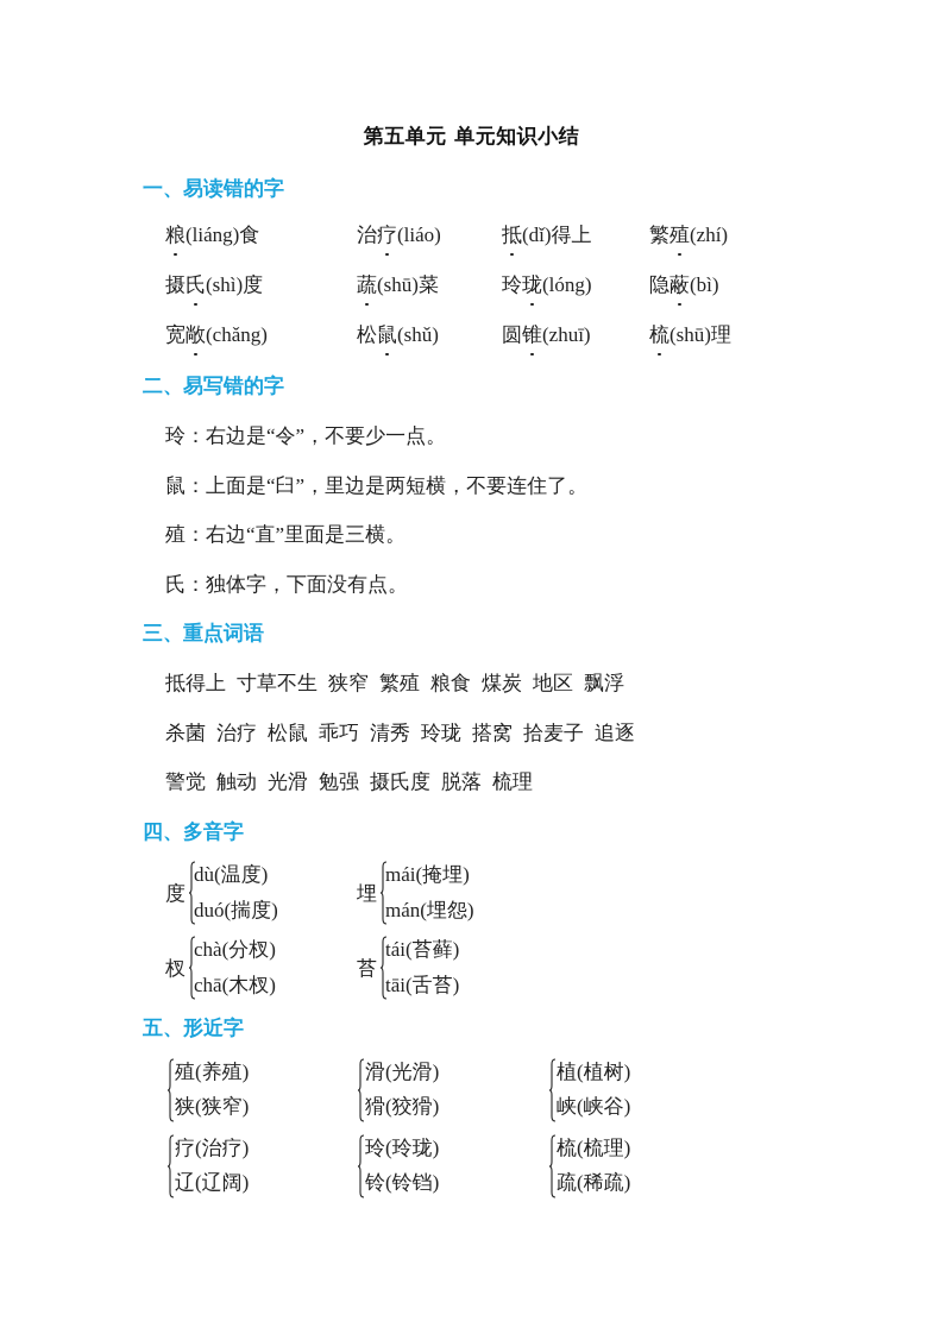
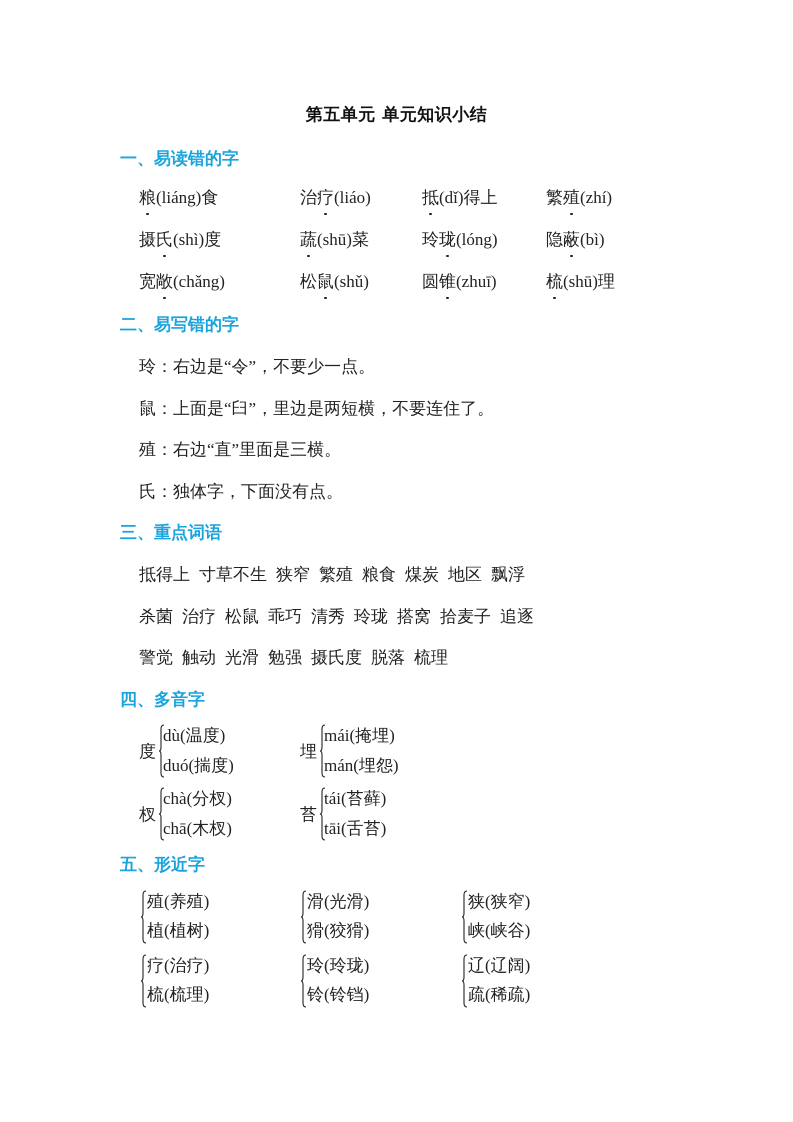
  第五单元 单元知识小结
  一、易读错的字
  粮(liáng)食
  治疗(liáo)
  抵(dǐ)得上
  繁殖(zhí)
  摄氏(shì)度
  蔬(shū)菜
  玲珑(lóng)
  隐蔽(bì)
  宽敞(chǎng)
  松鼠(shǔ)
  圆锥(zhuī)
  梳(shū)理
  二、易写错的字
  玲：右边是“令”，不要少一点。
  鼠：上面是“臼”，里边是两短横，不要连住了。
  殖：右边“直”里面是三横。
  氏：独体字，下面没有点。
  三、重点词语
  抵得上 寸草不生 狭窄 繁殖 粮食 煤炭 地区 飘浮
  杀菌 治疗 松鼠 乖巧 清秀 玲珑 搭窝 拾麦子 追逐
  警觉 触动 光滑 勉强 摄氏度 脱落 梳理
  四、多音字
  度
  dù(温度)
  duó(揣度)
  埋
  mái(掩埋)
  mán(埋怨)
  杈
  chà(分杈)
  chā(木杈)
  苔
  tái(苔藓)
  tāi(舌苔)
  五、形近字
  殖(养殖)
- 狭(狭窄)
+ 植(植树)
  滑(光滑)
  猾(狡猾)
- 植(植树)
+ 狭(狭窄)
  峡(峡谷)
  疗(治疗)
- 辽(辽阔)
+ 梳(梳理)
  玲(玲珑)
  铃(铃铛)
- 梳(梳理)
+ 辽(辽阔)
  疏(稀疏)
